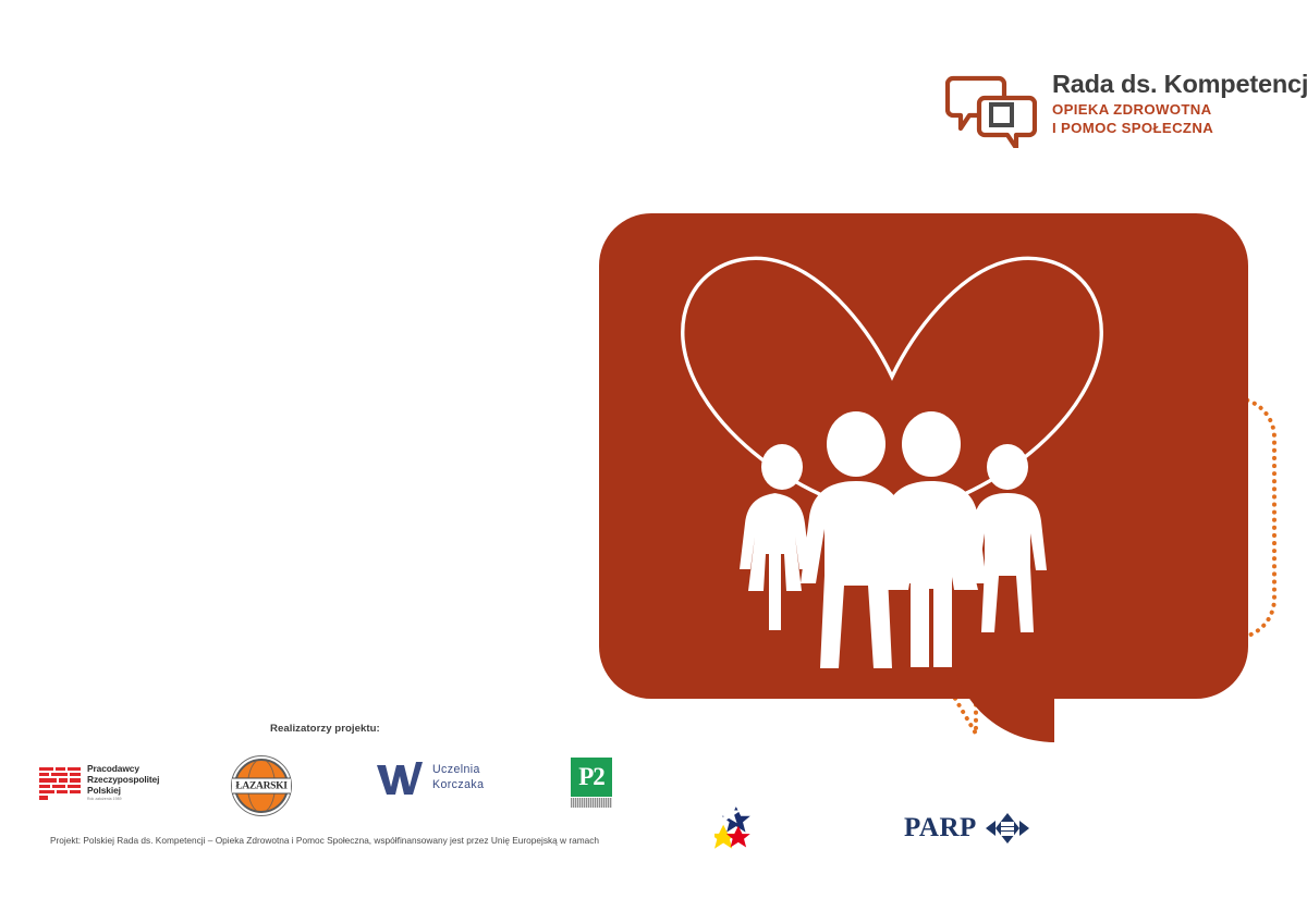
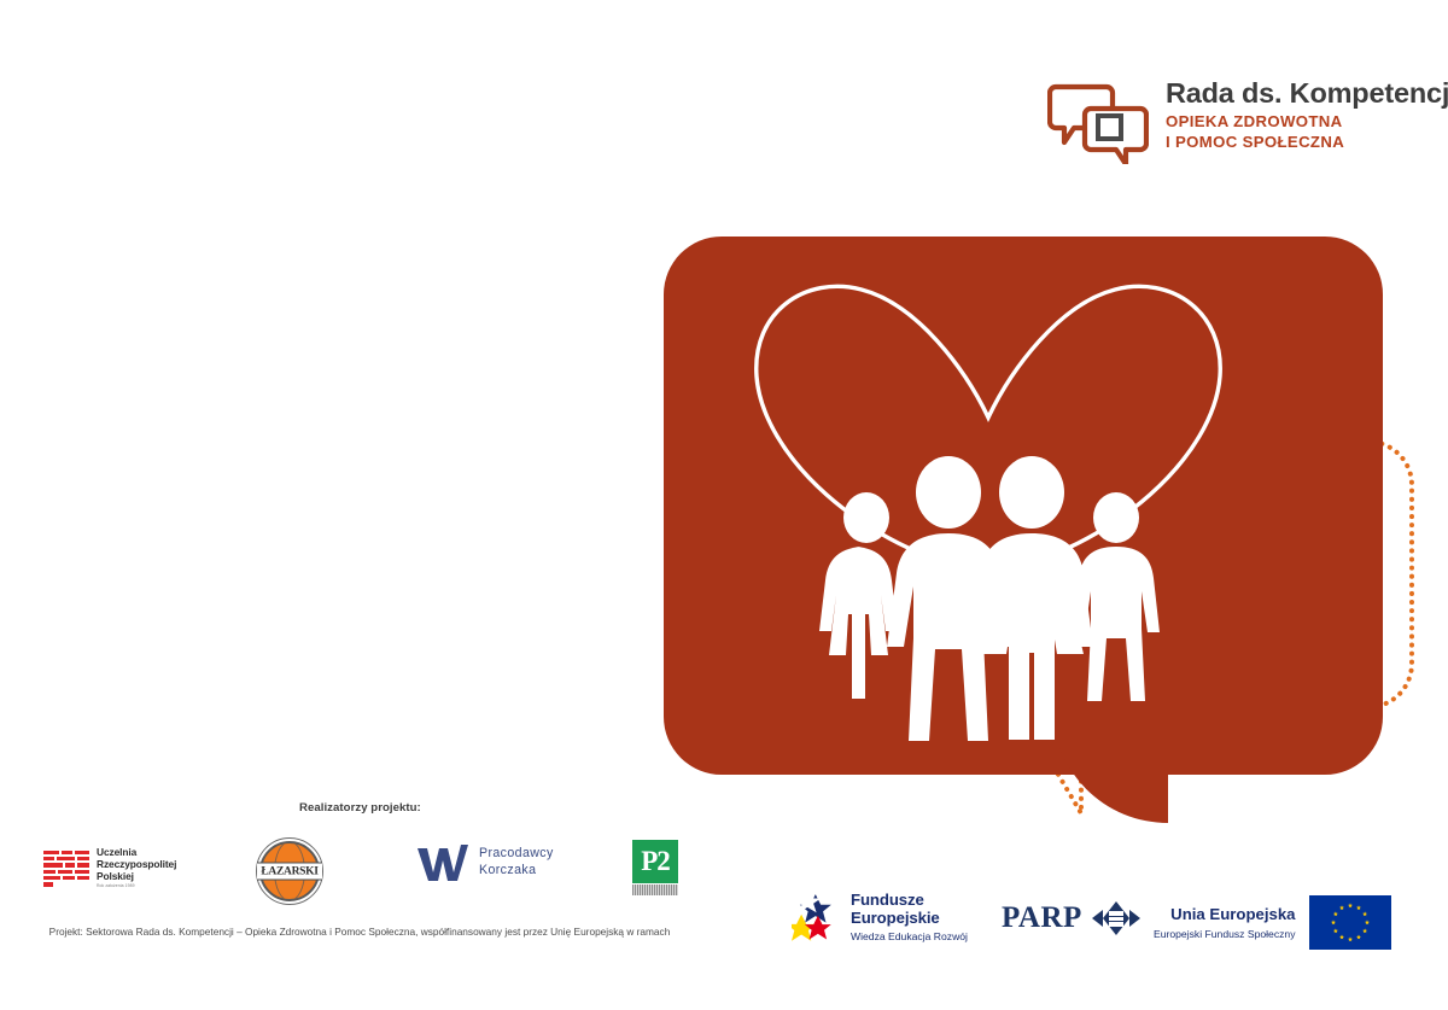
  Rada ds. Kompetencj
  OPIEKA ZDROWOTNA
  I POMOC SPOŁECZNA
  Realizatorzy projektu:
- Pracodawcy
+ Uczelnia
  Rzeczypospolitej
  Polskiej
  ŁAZARSKI
- Uczelnia
+ Pracodawcy
  Korczaka
  P2
- Projekt: Polskiej Rada ds. Kompetencji – Opieka Zdrowotna i Pomoc Społeczna, współfinansowany jest przez Unię Europejską w ramach
+ Projekt: Sektorowa Rada ds. Kompetencji – Opieka Zdrowotna i Pomoc Społeczna, współfinansowany jest przez Unię Europejską w ramach
+ Fundusze
+ Europejskie
+ Wiedza Edukacja Rozwój
  PARP
+ Unia Europejska
+ Europejski Fundusz Społeczny
